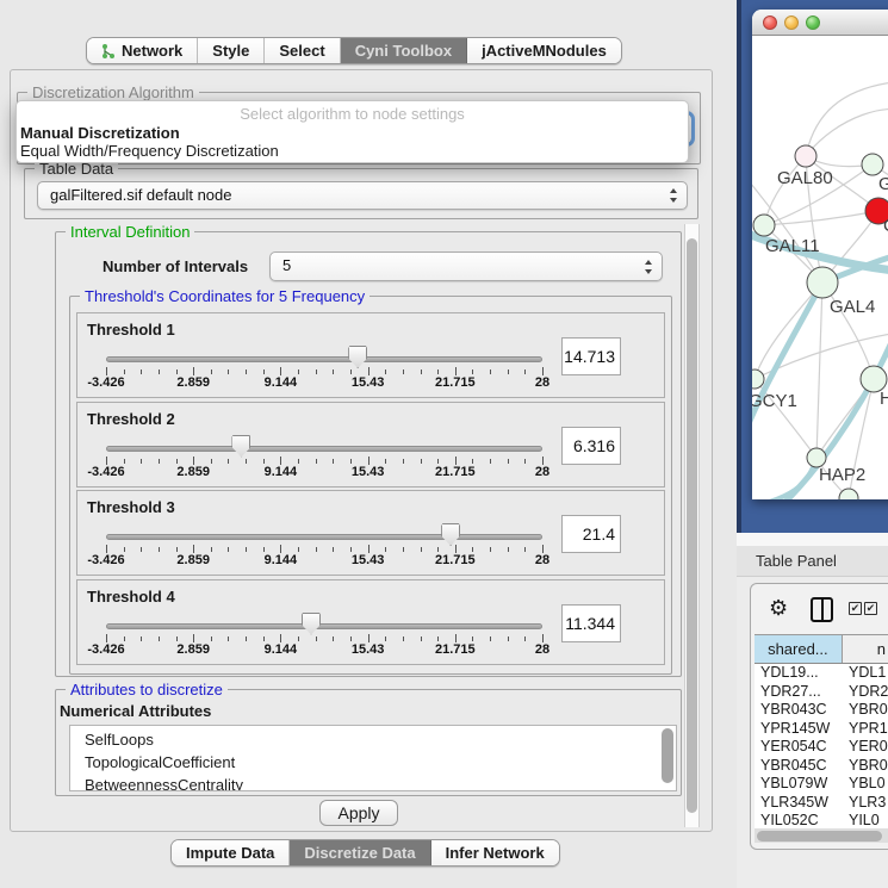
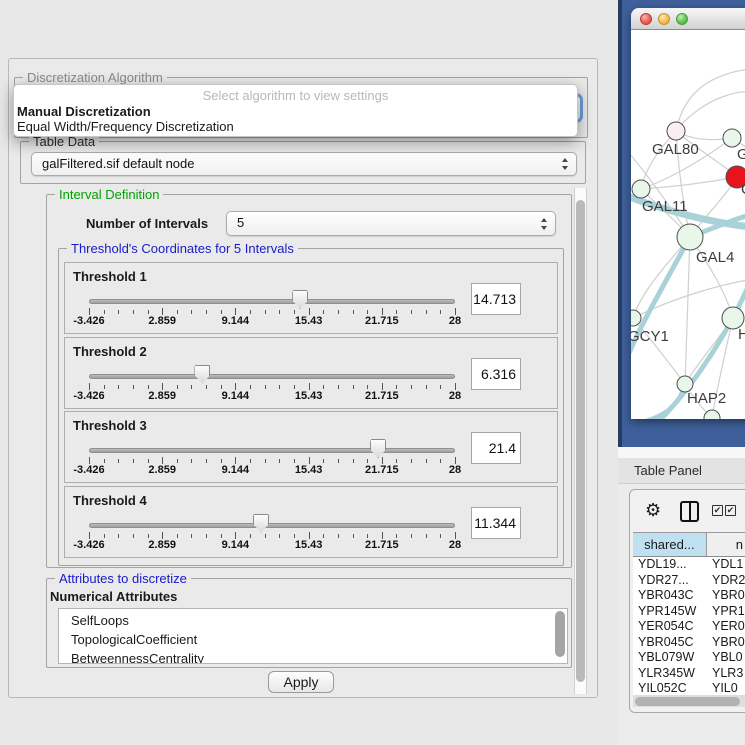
- Network
- Style
- Select
- Cyni Toolbox
- jActiveMNodules
  Discretization Algorithm
- Select algorithm to node settings
+ Select algorithm to view settings
  Manual Discretization
  Equal Width/Frequency Discretization
  Table Data
  galFiltered.sif default node
  Interval Definition
  Number of Intervals
  5
- Threshold's Coordinates for 5 Frequency
+ Threshold's Coordinates for 5 Intervals
  Threshold 1
  -3.426
  2.859
  9.144
  15.43
  21.715
  28
  14.713
  Threshold 2
  -3.426
  2.859
  9.144
  15.43
  21.715
  28
  6.316
  Threshold 3
  -3.426
  2.859
  9.144
  15.43
  21.715
  28
  21.4
  Threshold 4
  -3.426
  2.859
  9.144
  15.43
  21.715
  28
  11.344
  Attributes to discretize
  Numerical Attributes
  SelfLoops
  TopologicalCoefficient
  BetweennessCentrality
  Apply
- Impute Data
- Discretize Data
- Infer Network
  GAL80
  G
  GAL11
  GAL4
  GCY1
  H
  HAP2
  Table Panel
  ⚙
  ✔
  ✔
  shared...
  n
  YDL19...
  YDL1
  YDR27...
  YDR2
  YBR043C
  YBR0
  YPR145W
  YPR1
  YER054C
  YER0
  YBR045C
  YBR0
  YBL079W
  YBL0
  YLR345W
  YLR3
  YIL052C
  YIL0
